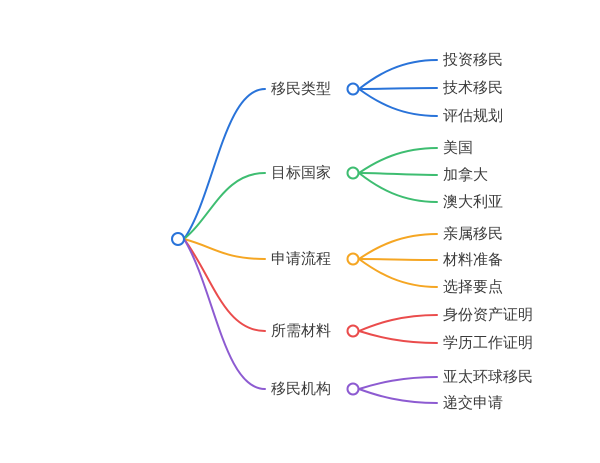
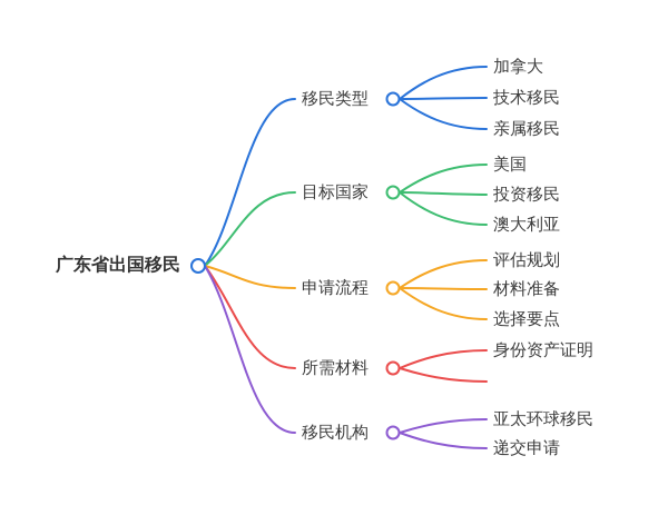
+ 广东省出国移民
  移民类型
  目标国家
  申请流程
  所需材料
  移民机构
- 投资移民
+ 加拿大
  技术移民
- 评估规划
+ 亲属移民
  美国
- 加拿大
+ 投资移民
  澳大利亚
- 亲属移民
+ 评估规划
  材料准备
  选择要点
  身份资产证明
- 学历工作证明
  亚太环球移民
  递交申请
